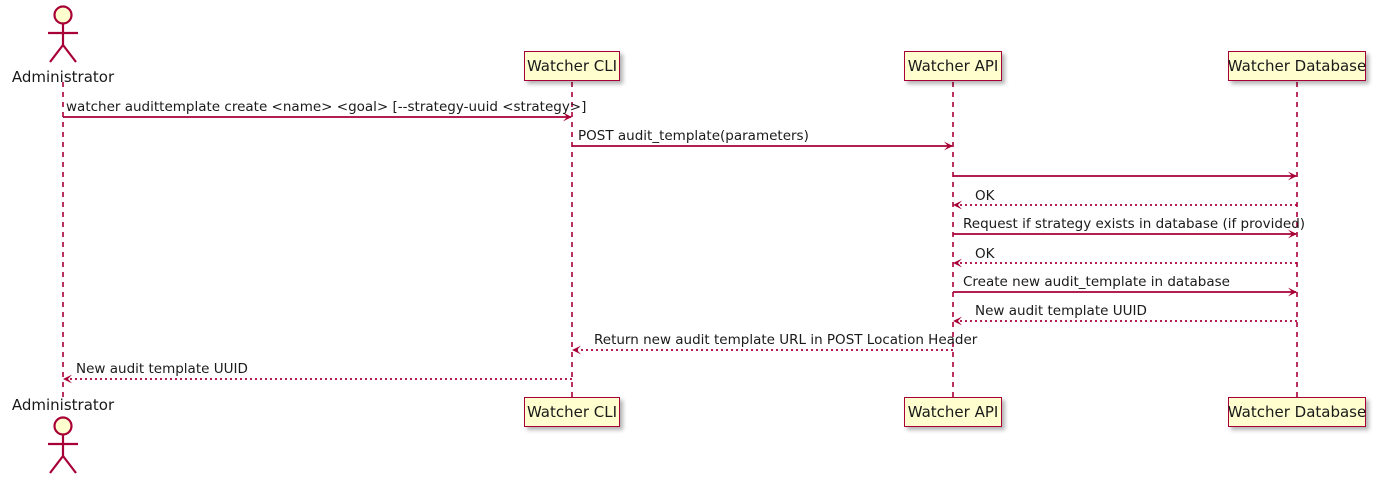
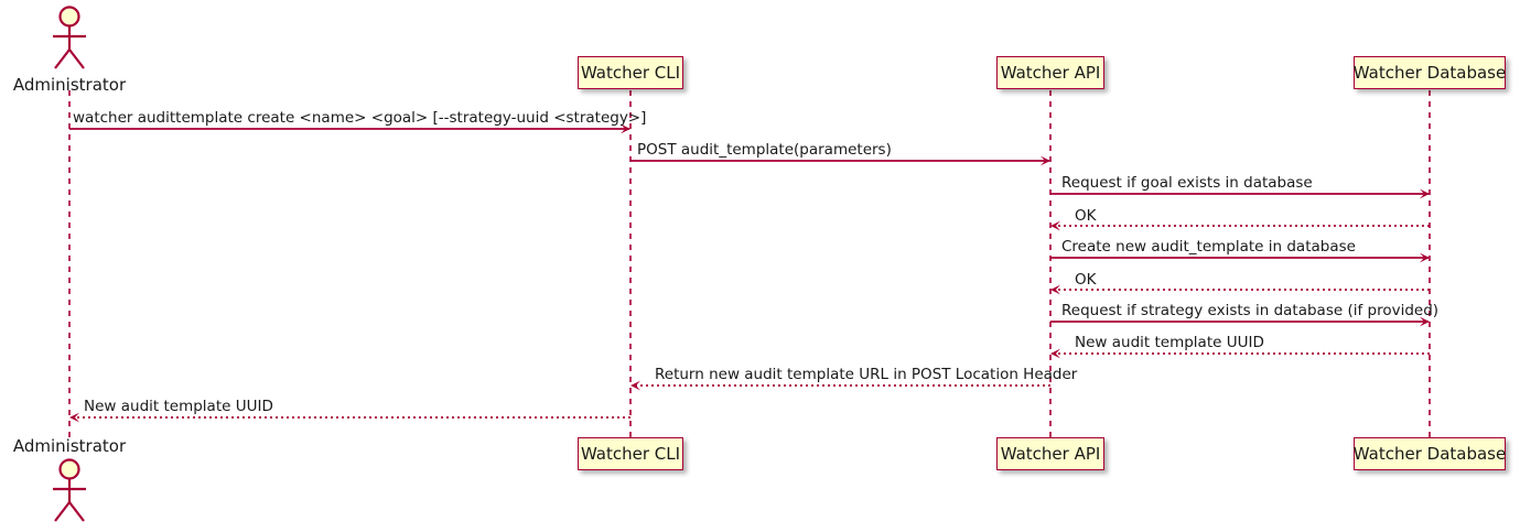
  Watcher CLI
  Watcher API
  Watcher Database
  Watcher CLI
  Watcher API
  Watcher Database
  Administrator
  Administrator
  watcher audittemplate create <name> <goal> [--strategy-uuid <strategy>]
  POST audit_template(parameters)
+ Request if goal exists in database
  OK
- Request if strategy exists in database (if provided)
+ Create new audit_template in database
  OK
- Create new audit_template in database
+ Request if strategy exists in database (if provided)
  New audit template UUID
  Return new audit template URL in POST Location Header
  New audit template UUID
